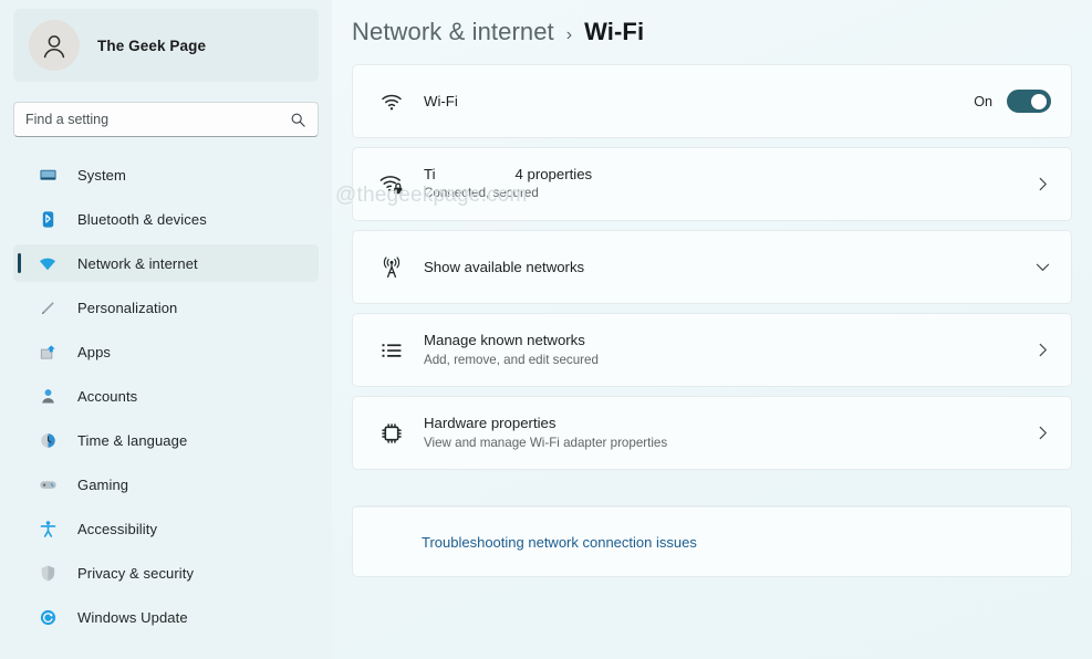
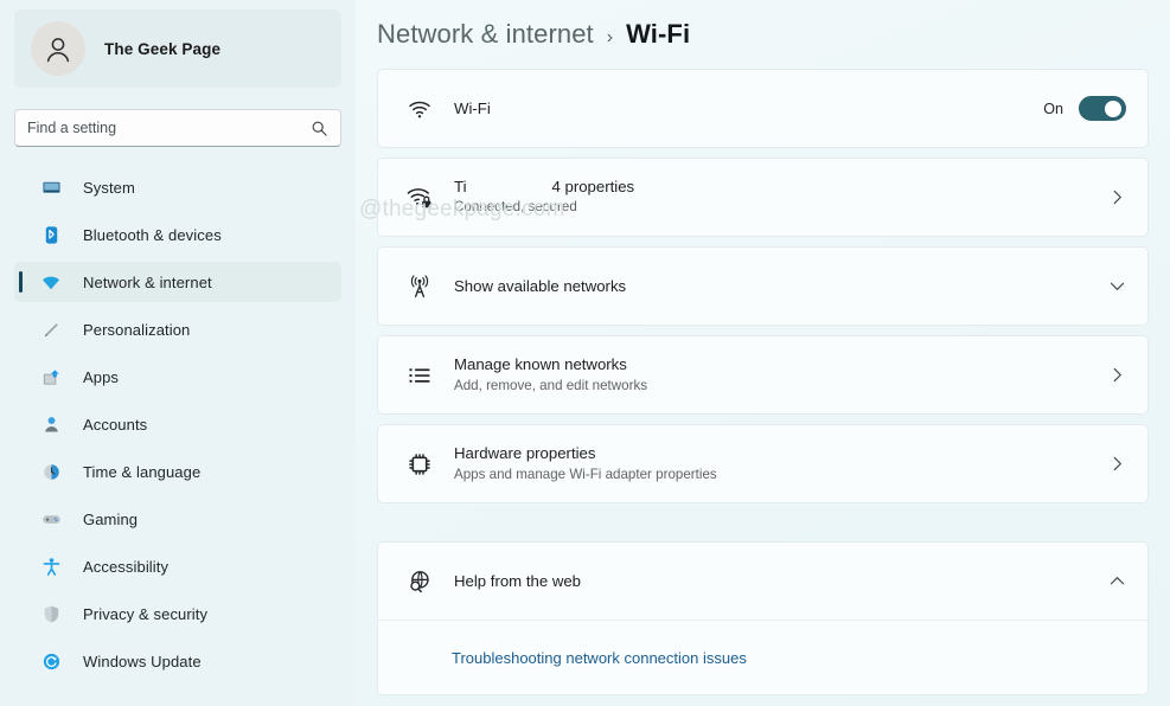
  The Geek Page
  Find a setting
  System
  Bluetooth & devices
  Network & internet
  Personalization
  Apps
  Accounts
  Time & language
  Gaming
  Accessibility
  Privacy & security
  Windows Update
  Network & internet
  ›
  Wi-Fi
  Wi-Fi
  On
  Ti
  4 properties
  Connected, secured
  Show available networks
  Manage known networks
- Add, remove, and edit secured
+ Add, remove, and edit networks
  Hardware properties
- View and manage Wi-Fi adapter properties
+ Apps and manage Wi-Fi adapter properties
+ Help from the web
  Troubleshooting network connection issues
  @thegeekpage.com
